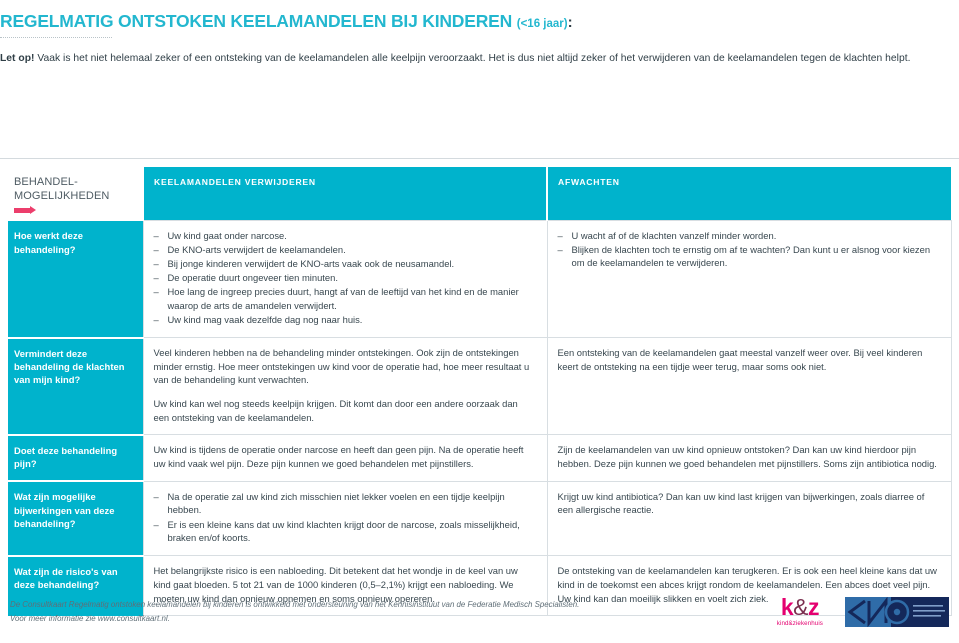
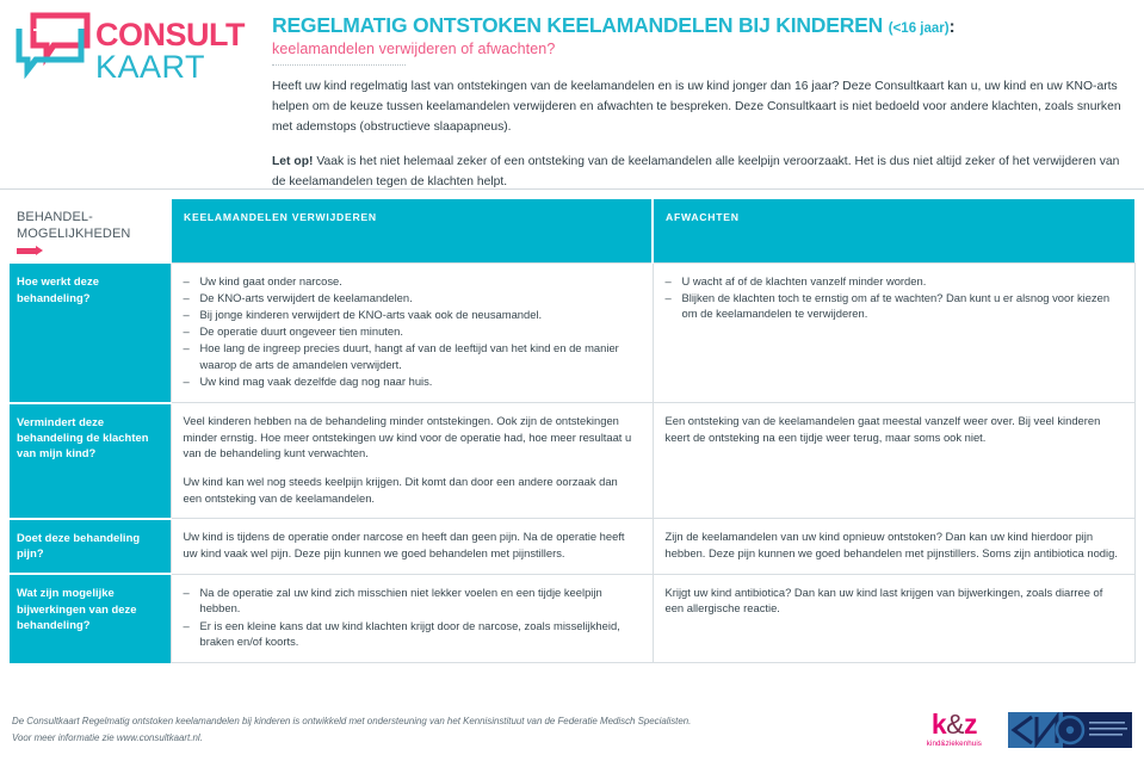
+ CONSULT
+ KAART
  REGELMATIG ONTSTOKEN KEELAMANDELEN BIJ KINDEREN (<16 jaar):
+ keelamandelen verwijderen of afwachten?
+ Heeft uw kind regelmatig last van ontstekingen van de keelamandelen en is uw kind jonger dan 16 jaar? Deze Consultkaart kan u, uw kind en uw KNO-arts helpen om de keuze tussen keelamandelen verwijderen en afwachten te bespreken. Deze Consultkaart is niet bedoeld voor andere klachten, zoals snurken met ademstops (obstructieve slaapapneus).
  Let op! Vaak is het niet helemaal zeker of een ontsteking van de keelamandelen alle keelpijn veroorzaakt. Het is dus niet altijd zeker of het verwijderen van de keelamandelen tegen de klachten helpt.
  BEHANDEL- MOGELIJKHEDEN	KEELAMANDELEN VERWIJDEREN	AFWACHTEN
  Hoe werkt deze behandeling?	Uw kind gaat onder narcose.De KNO-arts verwijdert de keelamandelen.Bij jonge kinderen verwijdert de KNO-arts vaak ook de neusamandel.De operatie duurt ongeveer tien minuten.Hoe lang de ingreep precies duurt, hangt af van de leeftijd van het kind en de manier waarop de arts de amandelen verwijdert.Uw kind mag vaak dezelfde dag nog naar huis.	U wacht af of de klachten vanzelf minder worden.Blijken de klachten toch te ernstig om af te wachten? Dan kunt u er alsnog voor kiezen om de keelamandelen te verwijderen.
  Vermindert deze behandeling de klachten van mijn kind?	Veel kinderen hebben na de behandeling minder ontstekingen. Ook zijn de ontstekingen minder ernstig. Hoe meer ontstekingen uw kind voor de operatie had, hoe meer resultaat u van de behandeling kunt verwachten.Uw kind kan wel nog steeds keelpijn krijgen. Dit komt dan door een andere oorzaak dan een ontsteking van de keelamandelen.	Een ontsteking van de keelamandelen gaat meestal vanzelf weer over. Bij veel kinderen keert de ontsteking na een tijdje weer terug, maar soms ook niet.
  Doet deze behandeling pijn?	Uw kind is tijdens de operatie onder narcose en heeft dan geen pijn. Na de operatie heeft uw kind vaak wel pijn. Deze pijn kunnen we goed behandelen met pijnstillers.	Zijn de keelamandelen van uw kind opnieuw ontstoken? Dan kan uw kind hierdoor pijn hebben. Deze pijn kunnen we goed behandelen met pijnstillers. Soms zijn antibiotica nodig.
  Wat zijn mogelijke bijwerkingen van deze behandeling?	Na de operatie zal uw kind zich misschien niet lekker voelen en een tijdje keelpijn hebben.Er is een kleine kans dat uw kind klachten krijgt door de narcose, zoals misselijkheid, braken en/of koorts.	Krijgt uw kind antibiotica? Dan kan uw kind last krijgen van bijwerkingen, zoals diarree of een allergische reactie.
- Wat zijn de risico's van deze behandeling?	Het belangrijkste risico is een nabloeding. Dit betekent dat het wondje in de keel van uw kind gaat bloeden. 5 tot 21 van de 1000 kinderen (0,5–2,1%) krijgt een nabloeding. We moeten uw kind dan opnieuw opnemen en soms opnieuw opereren.	De ontsteking van de keelamandelen kan terugkeren. Er is ook een heel kleine kans dat uw kind in de toekomst een abces krijgt rondom de keelamandelen. Een abces doet veel pijn. Uw kind kan dan moeilijk slikken en voelt zich ziek.
  De Consultkaart Regelmatig ontstoken keelamandelen bij kinderen is ontwikkeld met ondersteuning van het Kennisinstituut van de Federatie Medisch Specialisten.
  Voor meer informatie zie www.consultkaart.nl.
  k&z
